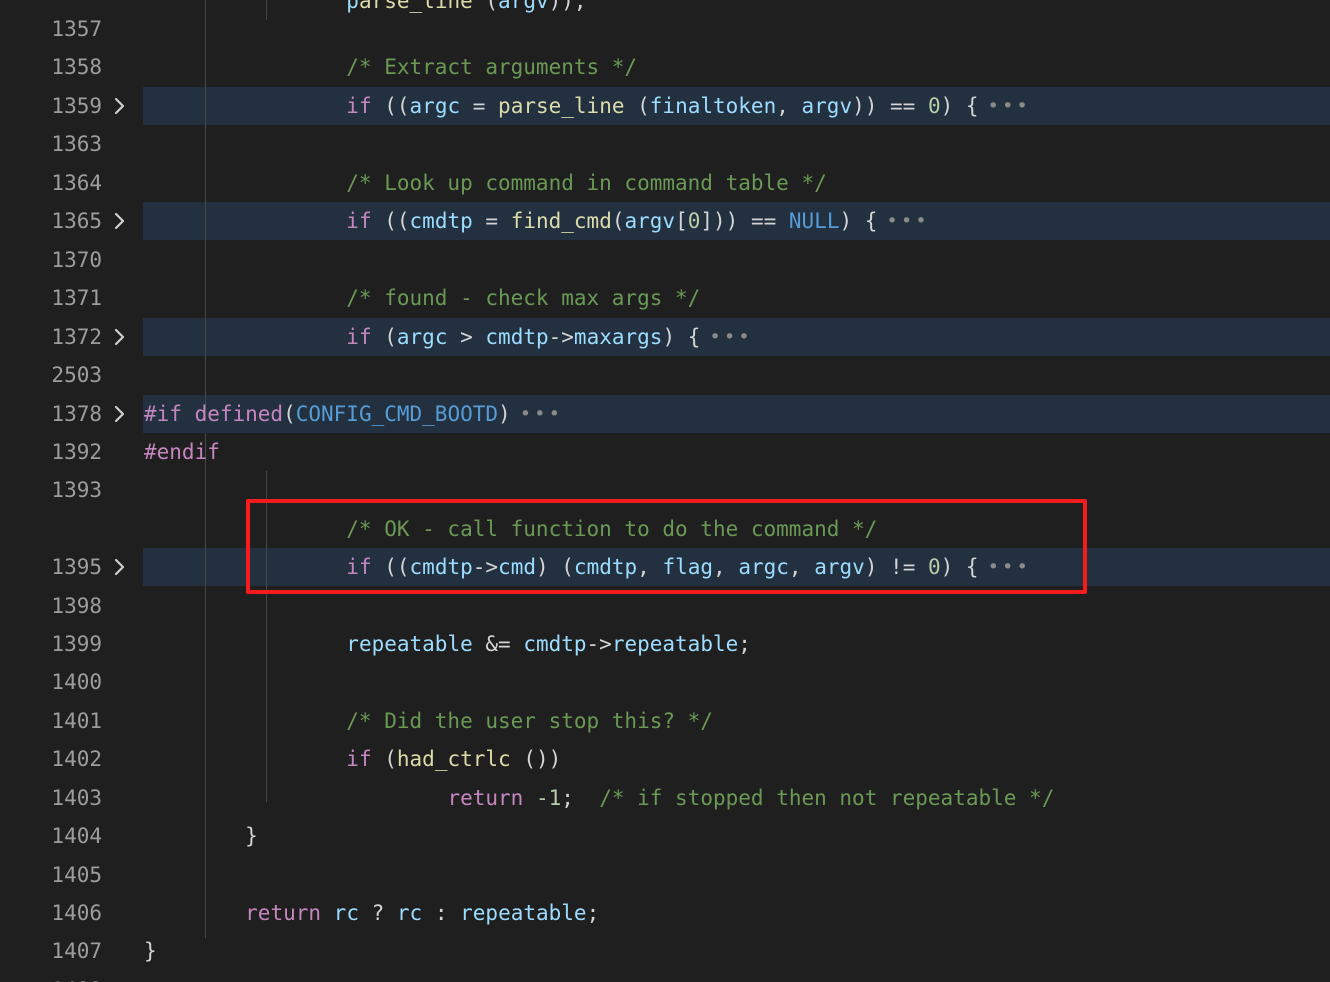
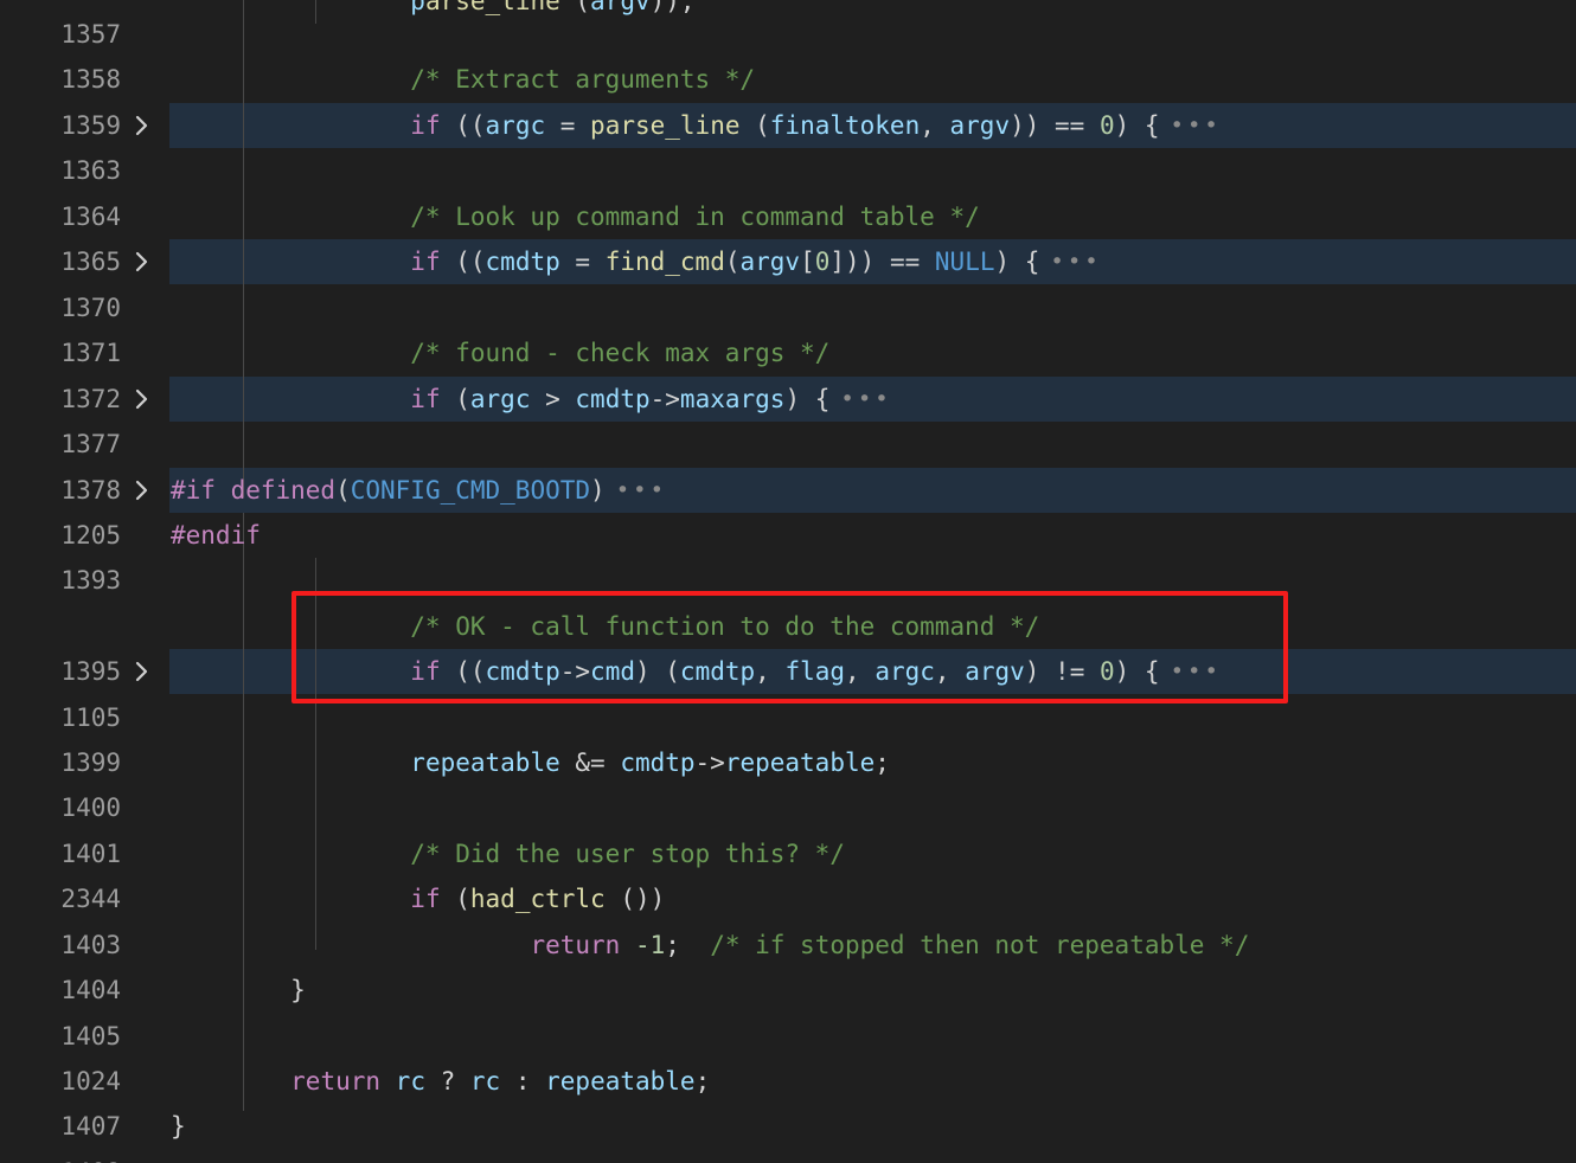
  p
  arse_
  line
  (
  argv
  ));
  /* Extract arguments */
  if
  ((
  argc
  =
  parse_line
  (
  finaltoken
  ,
  argv
  )) ==
  0
  ) {
  •••
  /* Look up command in command table */
  if
  ((
  cmdtp
  =
  find_cmd
  (
  argv
  [
  0
  ])) ==
  NULL
  ) {
  •••
  /* found - check max args */
  if
  (
  argc
  >
  cmdtp
  ->
  maxargs
  ) {
  •••
  #if defined
  (
  CONFIG_CMD_BOOTD
  )
  •••
  #endif
  /* OK - call function to do the command */
  if
  ((
  cmdtp
  ->
  cmd
  ) (
  cmdtp
  ,
  flag
  ,
  argc
  ,
  argv
  ) !=
  0
  ) {
  •••
  repeatable
  &=
  cmdtp
  ->
  repeatable
  ;
  /* Did the user stop this? */
  if
  (
  had_ctrlc
  ())
  return
  -1
  ;
  /* if stopped then not repeatable */
  }
  return
  rc
  ?
  rc
  :
  repeatable
  ;
  }
  1357
  1358
  1359
  1363
  1364
  1365
  1370
  1371
  1372
- 2503
+ 1377
  1378
- 1392
+ 1205
  1393
  1395
- 1398
+ 1105
  1399
  1400
  1401
- 1402
+ 2344
  1403
  1404
  1405
- 1406
+ 1024
  1407
